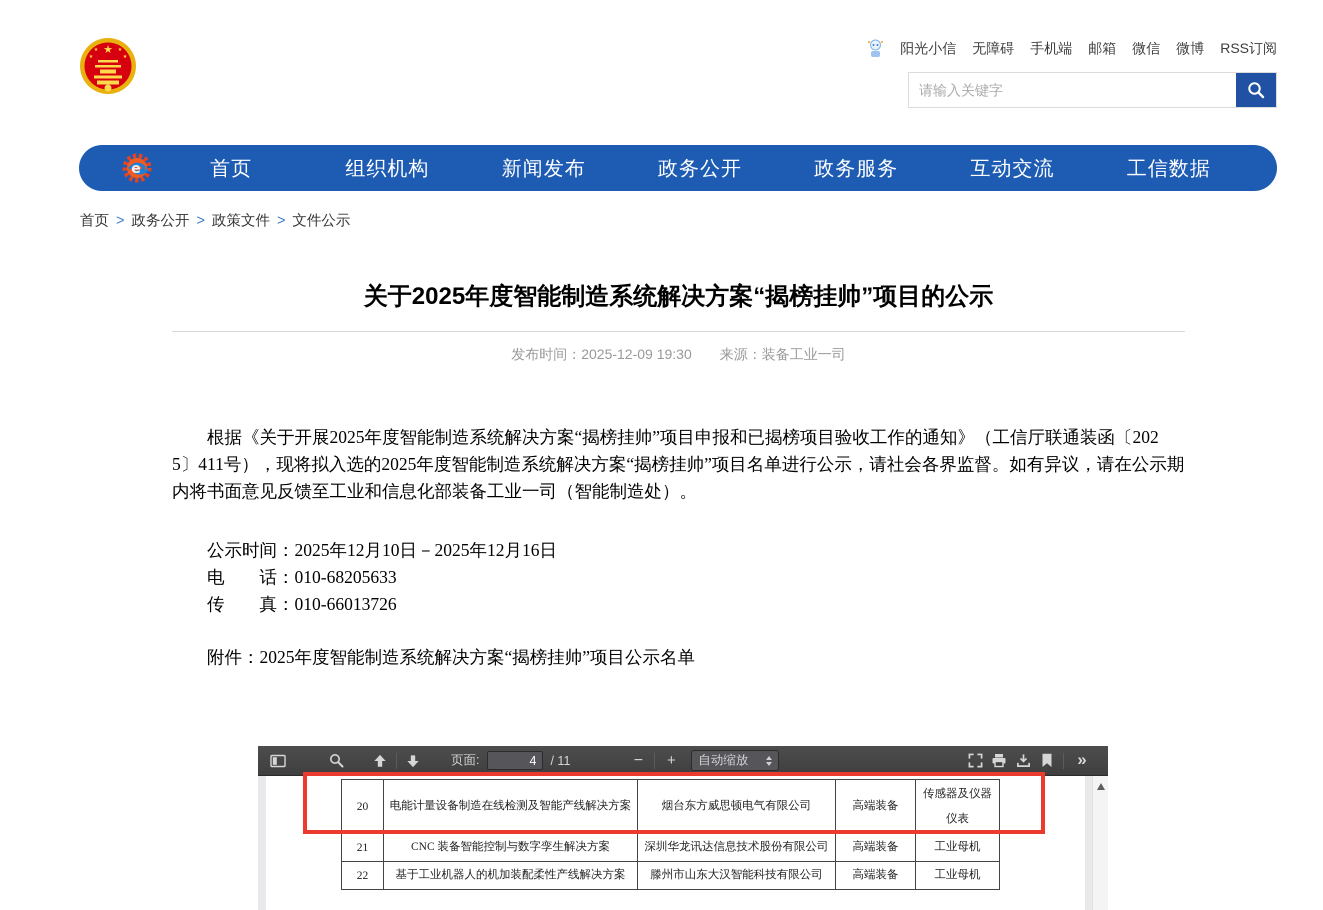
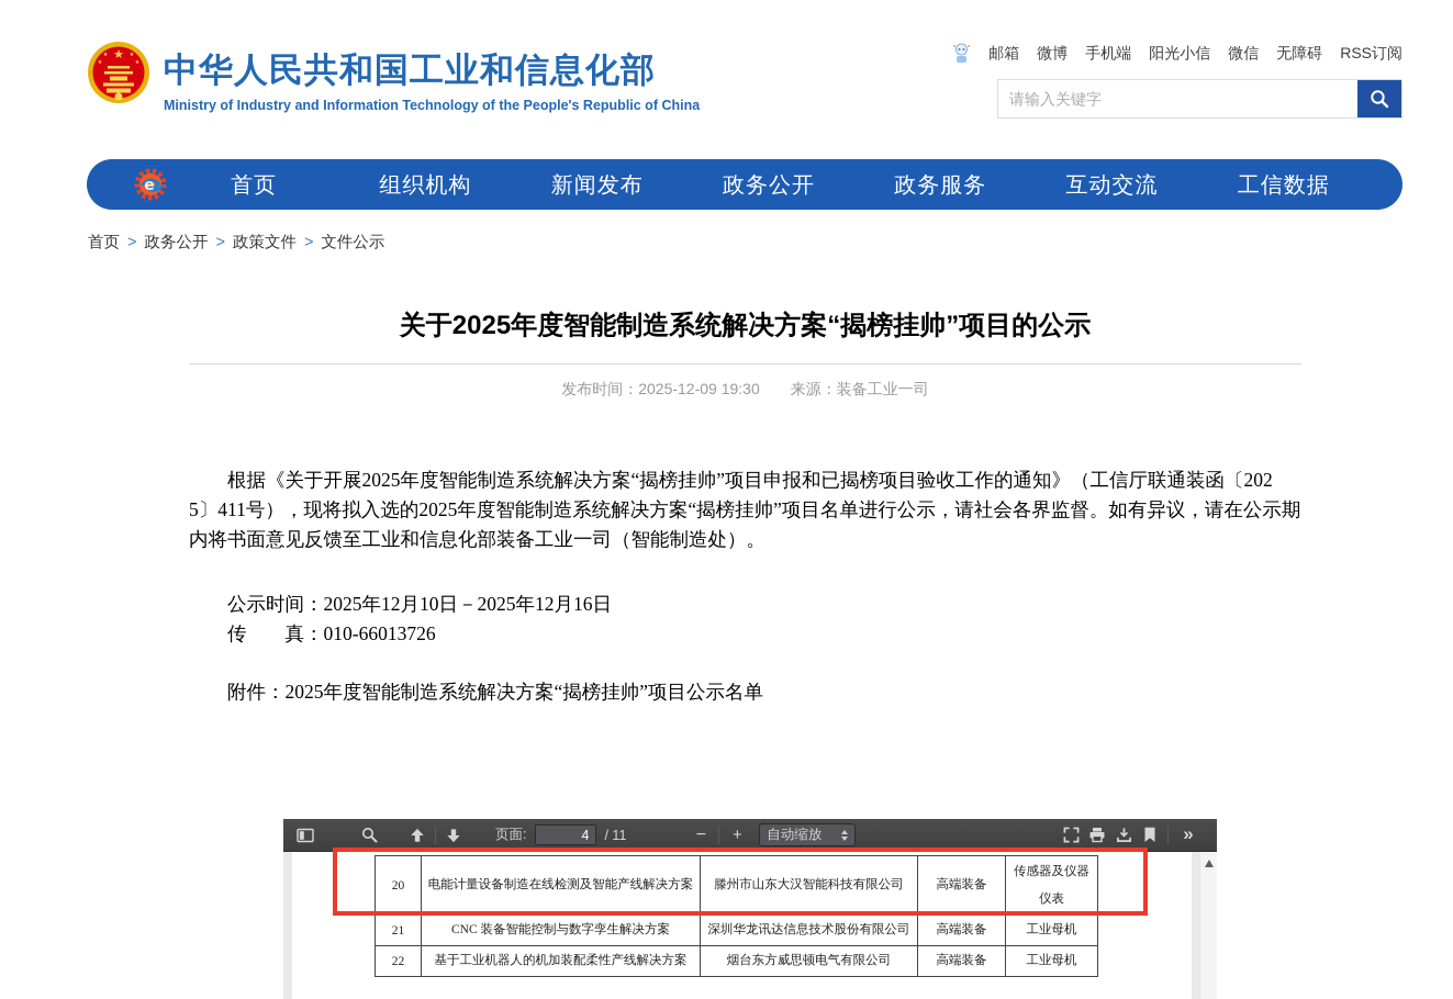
  ★
+ 中华人民共和国工业和信息化部
+ Ministry of Industry and Information Technology of the People's Republic of China
- 阳光小信
+ 邮箱
- 无障碍
+ 微博
  手机端
- 邮箱
+ 阳光小信
  微信
- 微博
+ 无障碍
  RSS订阅
  请输入关键字
  e
  首页
  组织机构
  新闻发布
  政务公开
  政务服务
  互动交流
  工信数据
  首页 > 政务公开 > 政策文件 > 文件公示
  关于2025年度智能制造系统解决方案“揭榜挂帅”项目的公示
  发布时间：2025-12-09 19:30 来源：装备工业一司
  根据《关于开展2025年度智能制造系统解决方案“揭榜挂帅”项目申报和已揭榜项目验收工作的通知》（工信厅联通装函〔2025〕411号），现将拟入选的2025年度智能制造系统解决方案“揭榜挂帅”项目名单进行公示，请社会各界监督。如有异议，请在公示期内将书面意见反馈至工业和信息化部装备工业一司（智能制造处）。
  公示时间：2025年12月10日－2025年12月16日
- 电 话：010-68205633
  传 真：010-66013726
  附件：2025年度智能制造系统解决方案“揭榜挂帅”项目公示名单
  页面:
  4
  / 11
  −
  +
  自动缩放
  »
- 20	电能计量设备制造在线检测及智能产线解决方案	烟台东方威思顿电气有限公司	高端装备	传感器及仪器仪表
+ 20	电能计量设备制造在线检测及智能产线解决方案	滕州市山东大汉智能科技有限公司	高端装备	传感器及仪器仪表
  21	CNC 装备智能控制与数字孪生解决方案	深圳华龙讯达信息技术股份有限公司	高端装备	工业母机
- 22	基于工业机器人的机加装配柔性产线解决方案	滕州市山东大汉智能科技有限公司	高端装备	工业母机
+ 22	基于工业机器人的机加装配柔性产线解决方案	烟台东方威思顿电气有限公司	高端装备	工业母机
